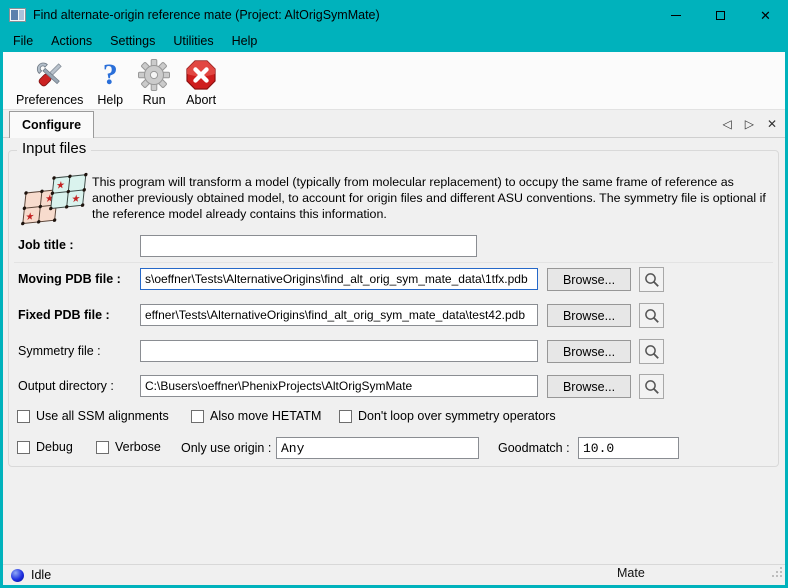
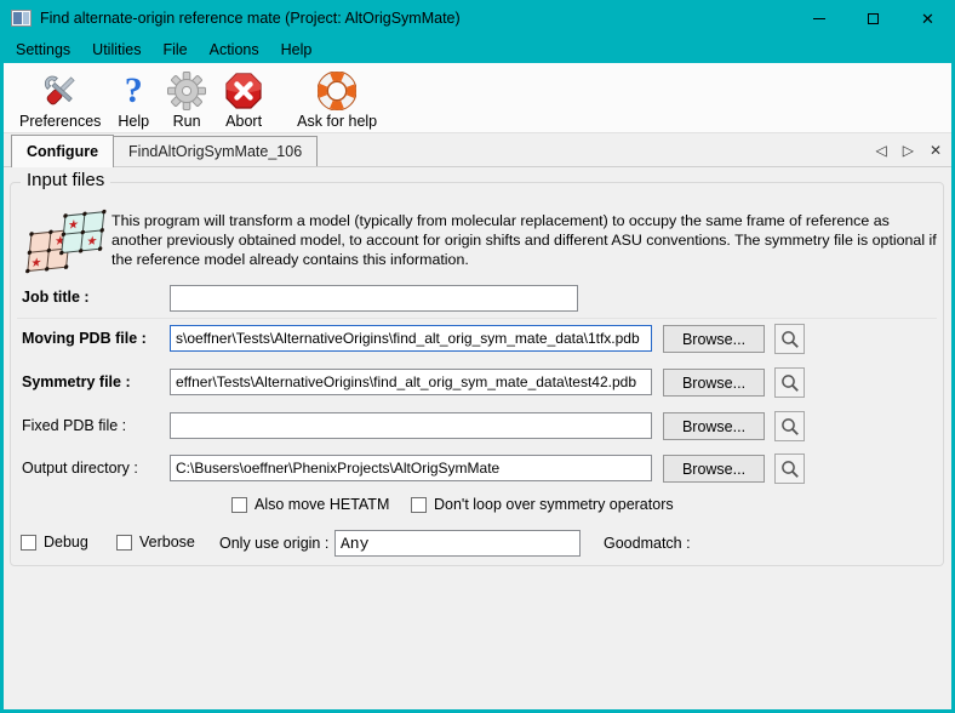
  Find alternate-origin reference mate (Project: AltOrigSymMate)
  ✕
- File
+ Settings
- Actions
+ Utilities
- Settings
+ File
- Utilities
+ Actions
  Help
  Preferences
  ?
  Help
  Run
  Abort
+ Ask for help
  Configure
+ FindAltOrigSymMate_106
  ◁
  ▷
  ✕
  Input files
- This program will transform a model (typically from molecular replacement) to occupy the same frame of reference as another previously obtained model, to account for origin files and different ASU conventions. The symmetry file is optional if the reference model already contains this information.
+ This program will transform a model (typically from molecular replacement) to occupy the same frame of reference as another previously obtained model, to account for origin shifts and different ASU conventions. The symmetry file is optional if the reference model already contains this information.
  Job title :
  Moving PDB file :
  s\oeffner\Tests\AlternativeOrigins\find_alt_orig_sym_mate_data\1tfx.pdb
  Browse...
- Fixed PDB file :
+ Symmetry file :
  effner\Tests\AlternativeOrigins\find_alt_orig_sym_mate_data\test42.pdb
  Browse...
- Symmetry file :
+ Fixed PDB file :
  Browse...
  Output directory :
  C:\Busers\oeffner\PhenixProjects\AltOrigSymMate
  Browse...
- Use all SSM alignments
  Also move HETATM
  Don't loop over symmetry operators
  Debug
  Verbose
  Only use origin :
  Any
  Goodmatch :
- 10.0
- Idle
- Mate
